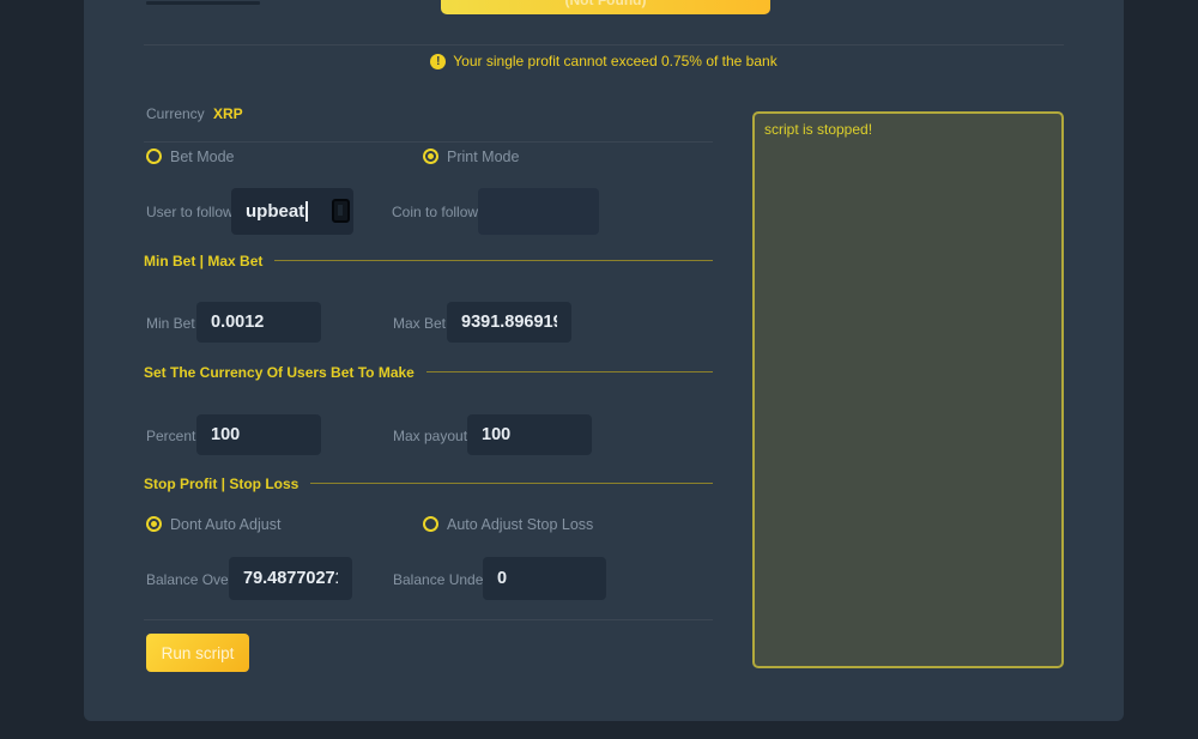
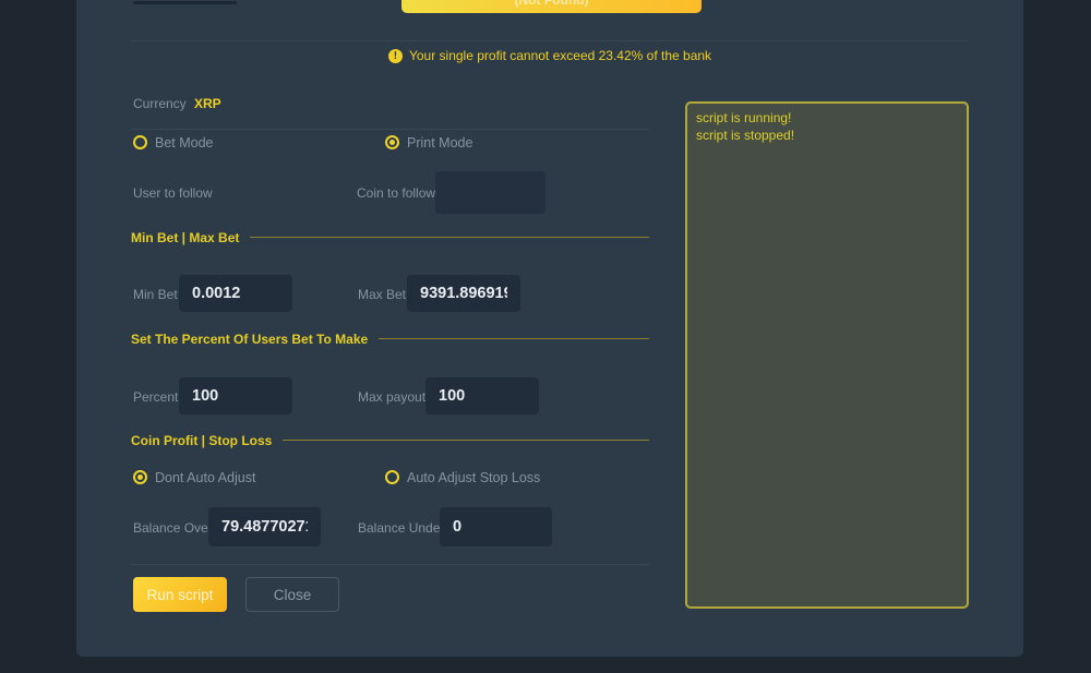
  !
- Your single profit cannot exceed 0.75% of the bank
+ Your single profit cannot exceed 23.42% of the bank
  Currency
  XRP
  Bet Mode
  Print Mode
  User to follow
- upbeat
  Coin to follow
  Min Bet | Max Bet
  Min Bet
  0.0012
  Max Bet
  9391.89691
- Set The Currency Of Users Bet To Make
+ Set The Percent Of Users Bet To Make
  Percent
  100
  Max payout
  100
- Stop Profit | Stop Loss
+ Coin Profit | Stop Loss
  Dont Auto Adjust
  Auto Adjust Stop Loss
  Balance Ove
  79.4877027
  Balance Unde
  0
  Run script
+ Close
+ script is running!
  script is stopped!
